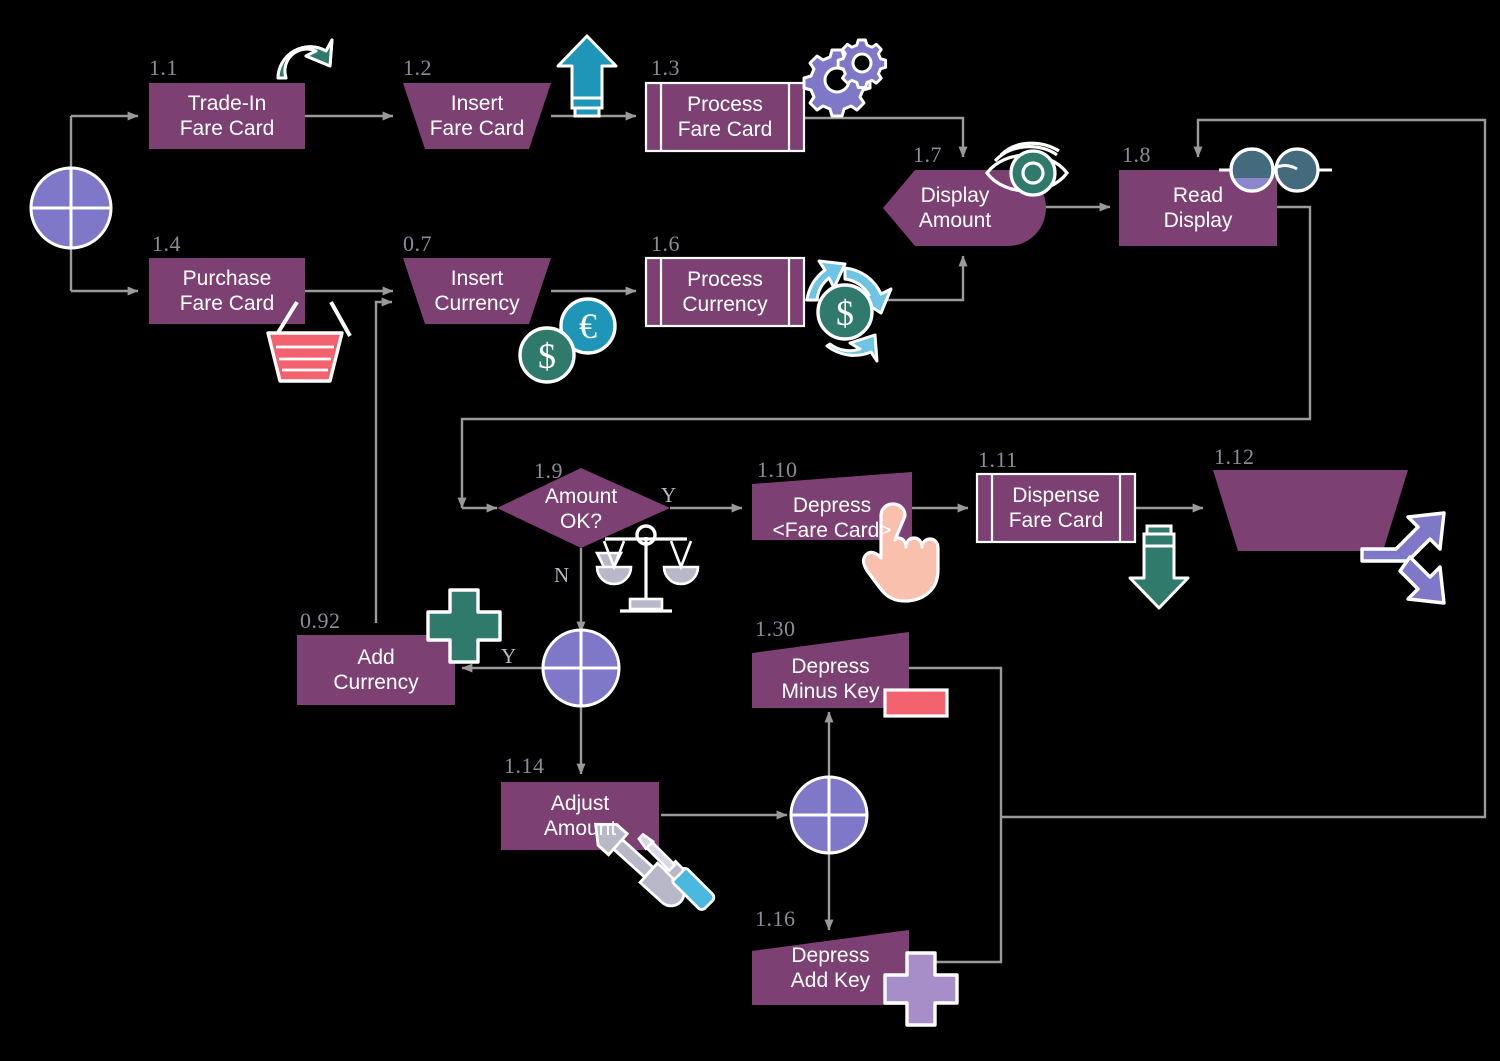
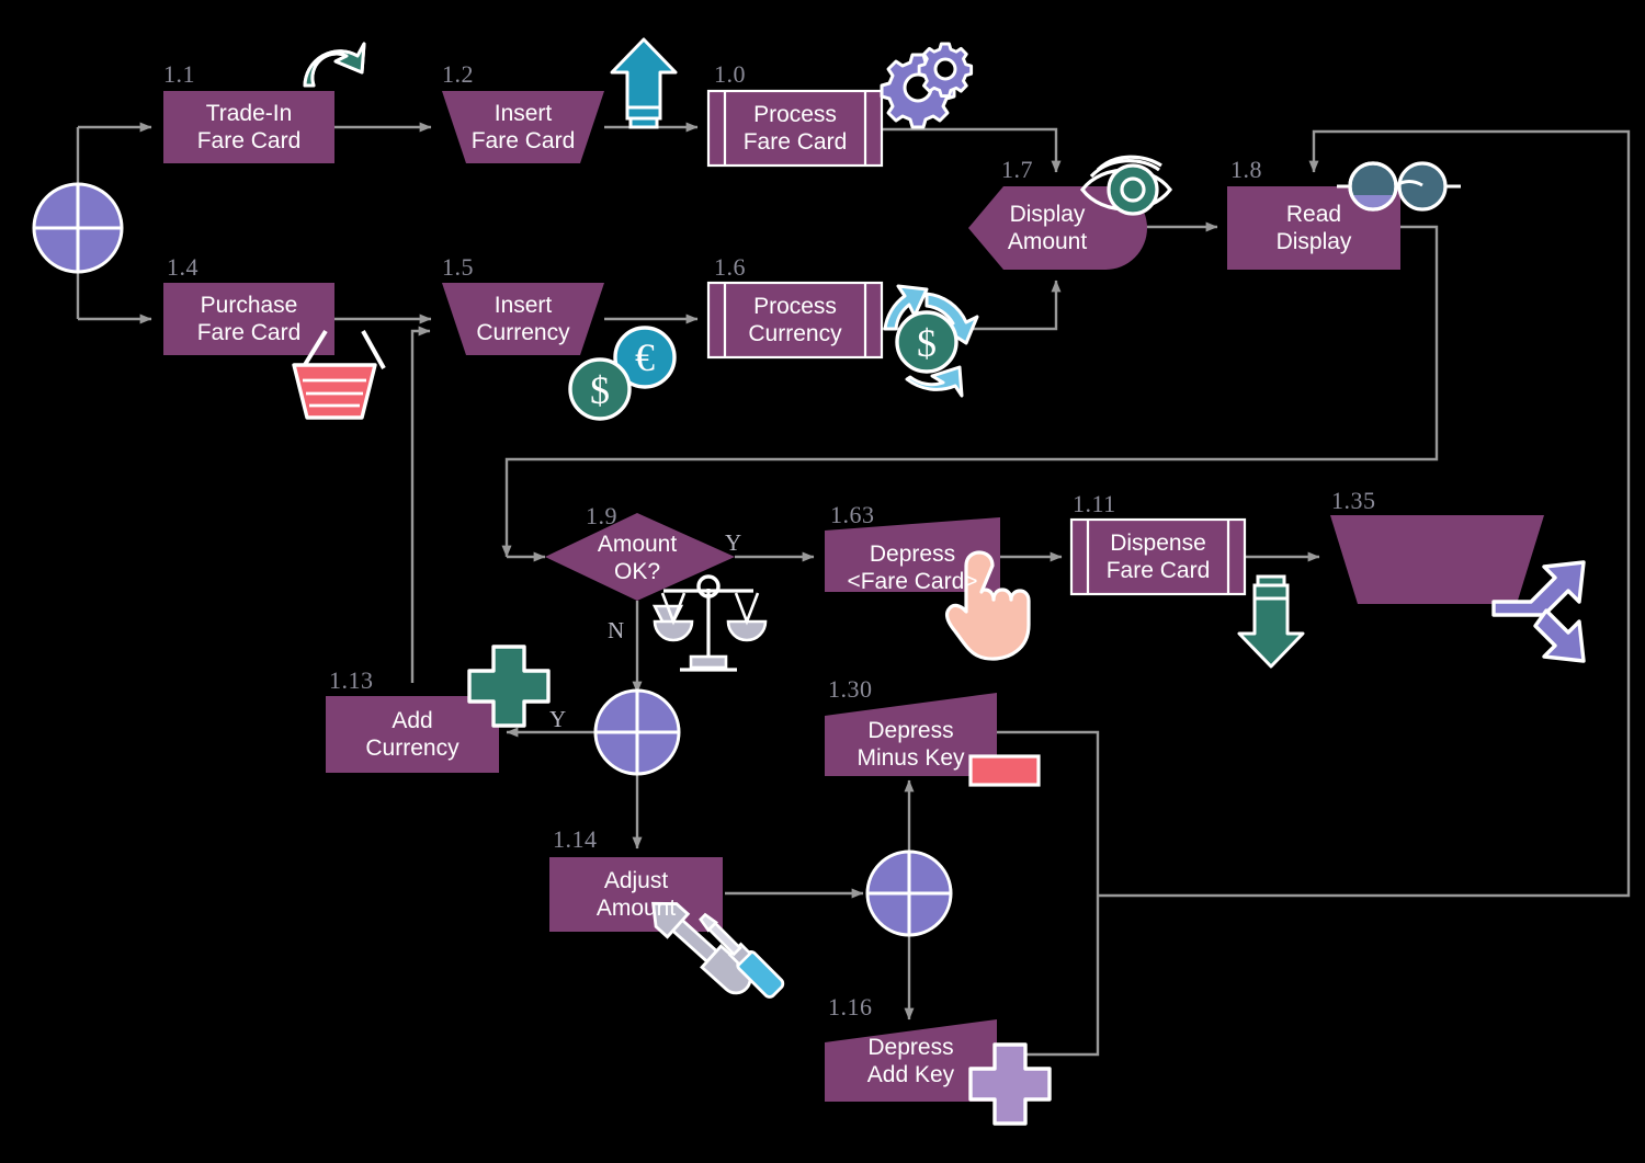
  €
  $
  $
  1.1
  1.2
- 1.3
+ 1.0
  1.4
- 0.7
+ 1.5
  1.6
  1.7
  1.8
  1.9
- 1.10
+ 1.63
  1.11
- 1.12
+ 1.35
- 0.92
+ 1.13
  1.14
  1.30
  1.16
  Trade-In
  Fare Card
  Insert
  Fare Card
  Process
  Fare Card
  Purchase
  Fare Card
  Insert
  Currency
  Process
  Currency
  Display
  Amount
  Read
  Display
  Amount
  OK?
  Depress
  <Fare Card>
  Dispense
  Fare Card
  Add
  Currency
  Adjust
  Amount
  Depress
  Minus Key
  Depress
  Add Key
  Y
  N
  Y
